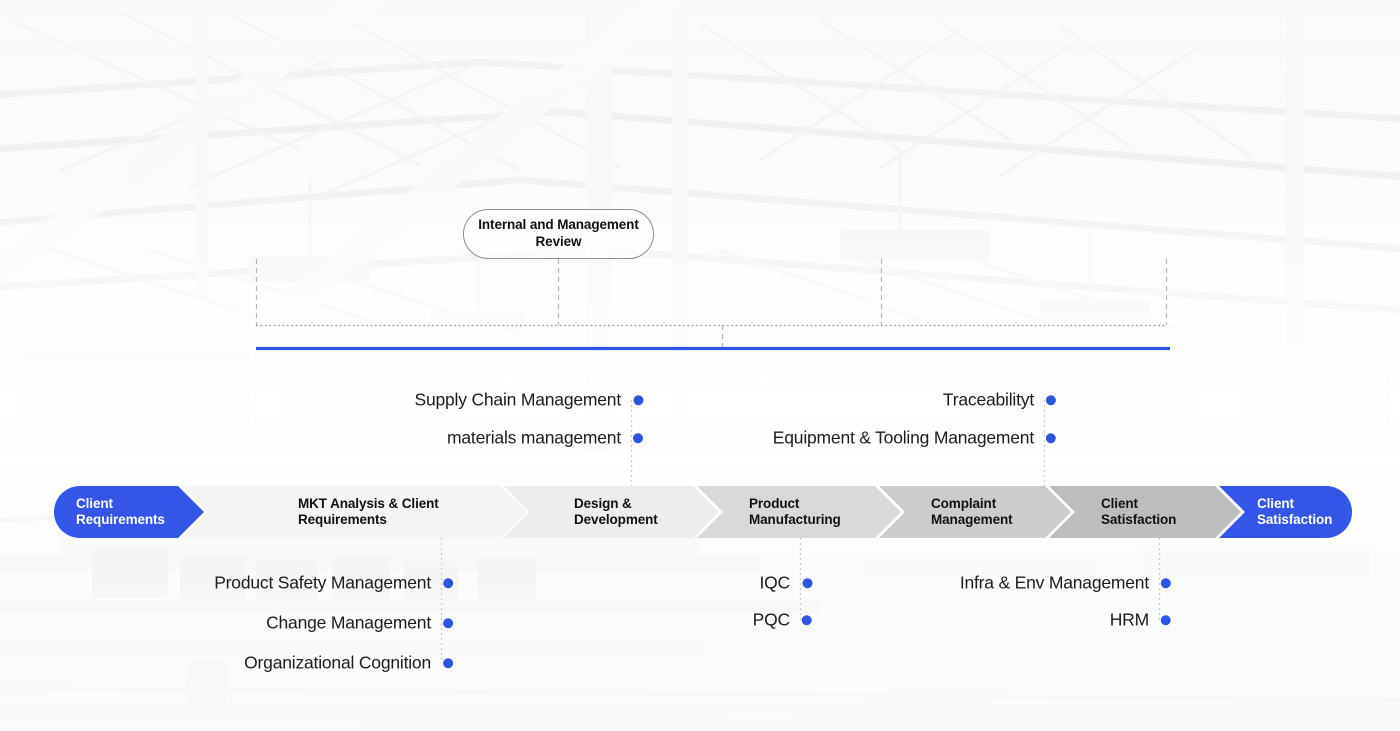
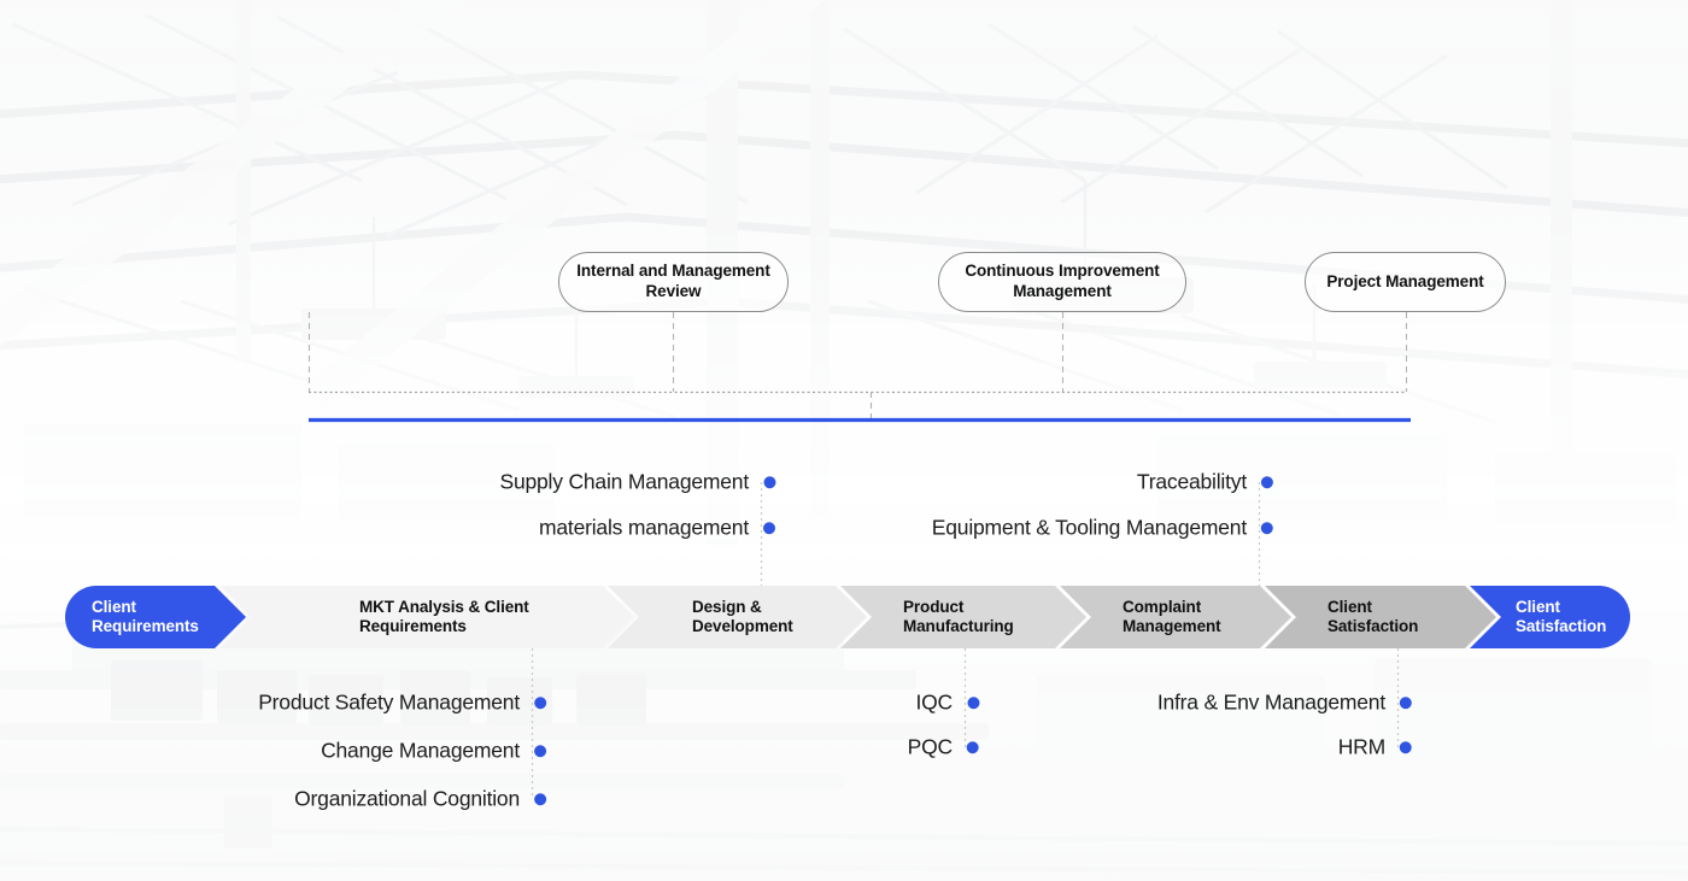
  Internal and Management Review
+ Continuous Improvement Management
+ Project Management
  Client
  Requirements
  MKT Analysis & Client
  Requirements
  Design &
  Development
  Product
  Manufacturing
  Complaint
  Management
  Client
  Satisfaction
  Client
  Satisfaction
  Supply Chain Management
  materials management
  Traceabilityt
  Equipment & Tooling Management
  Product Safety Management
  Change Management
  Organizational Cognition
  IQC
  PQC
  Infra & Env Management
  HRM
